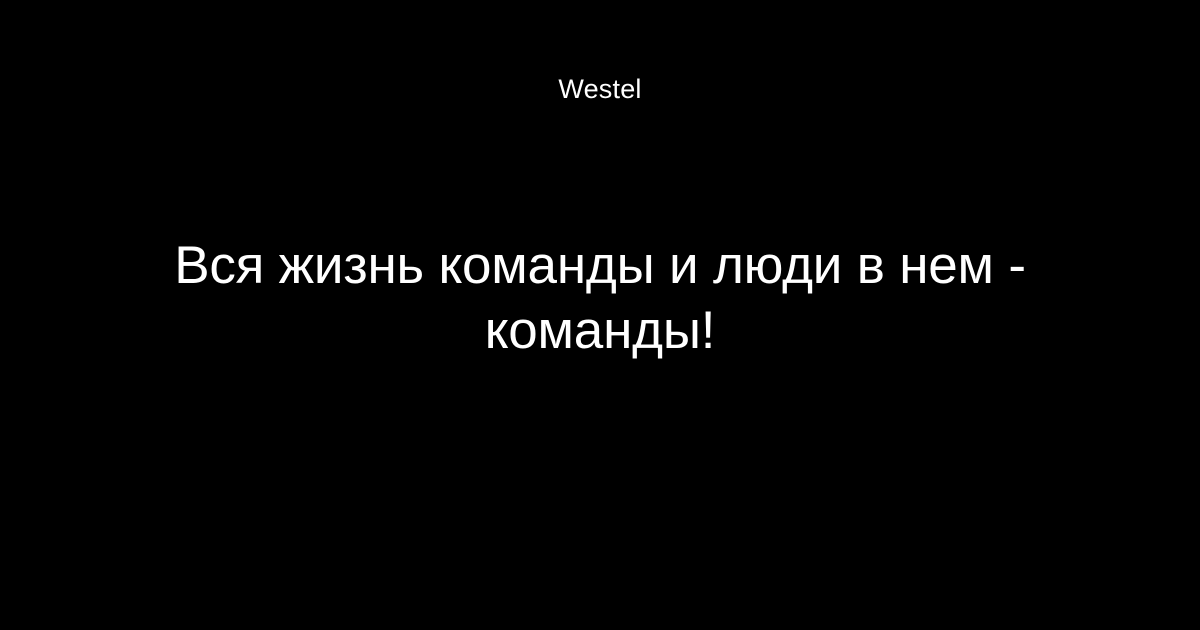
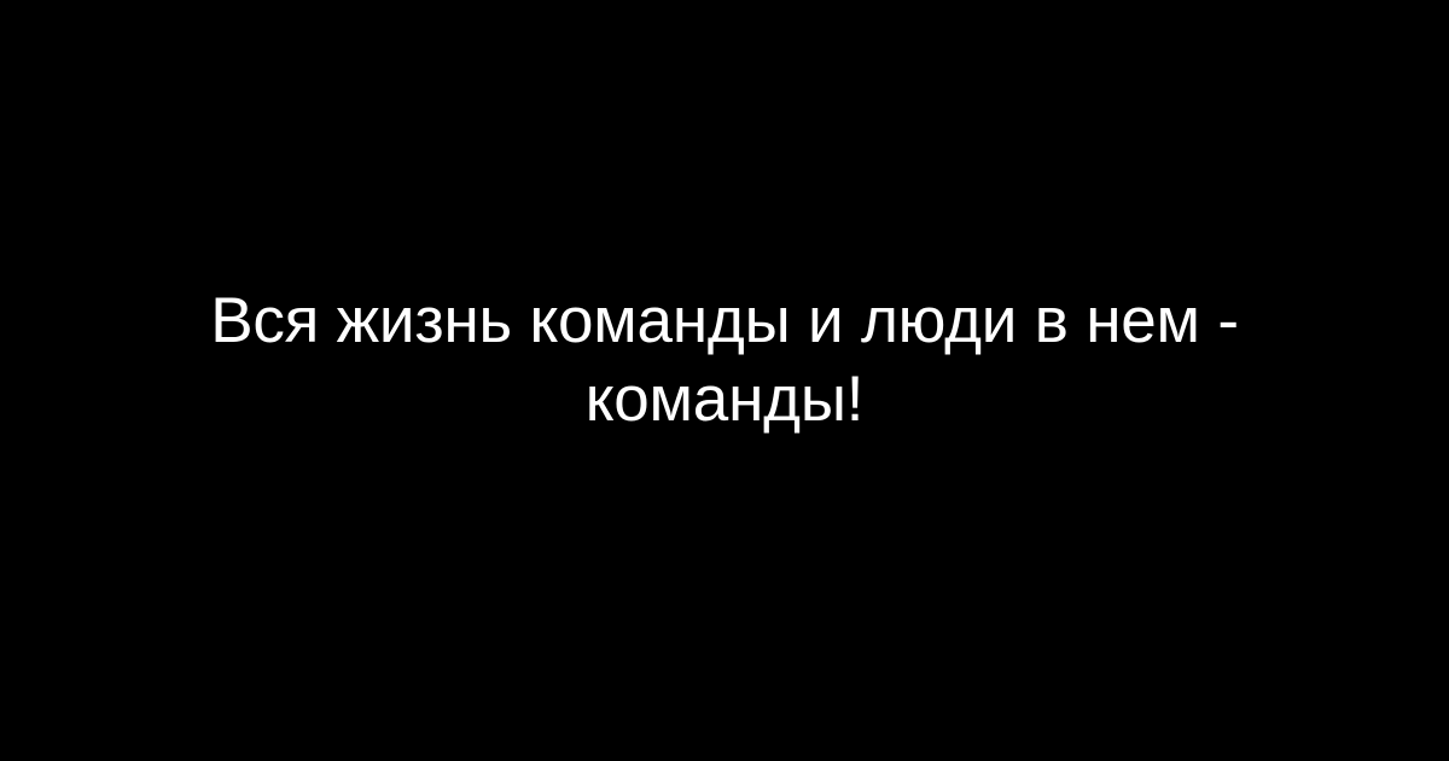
- Westel
  Вся жизнь команды и люди в нем - команды!
